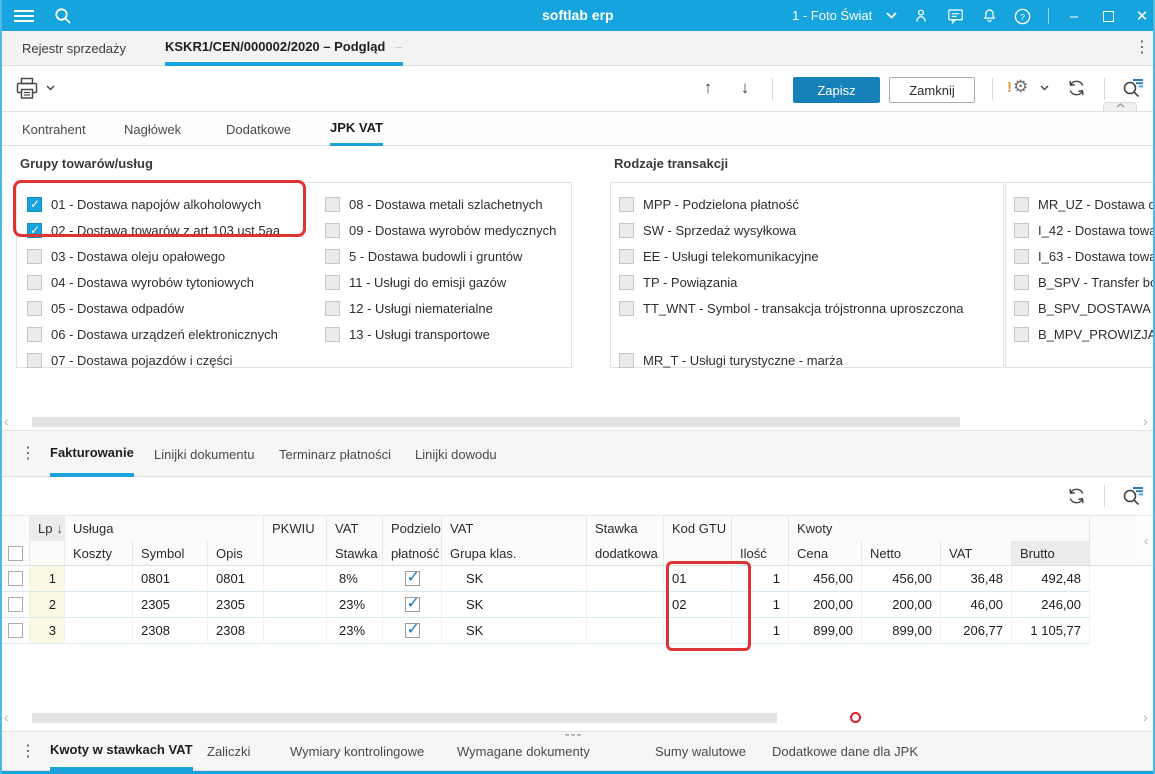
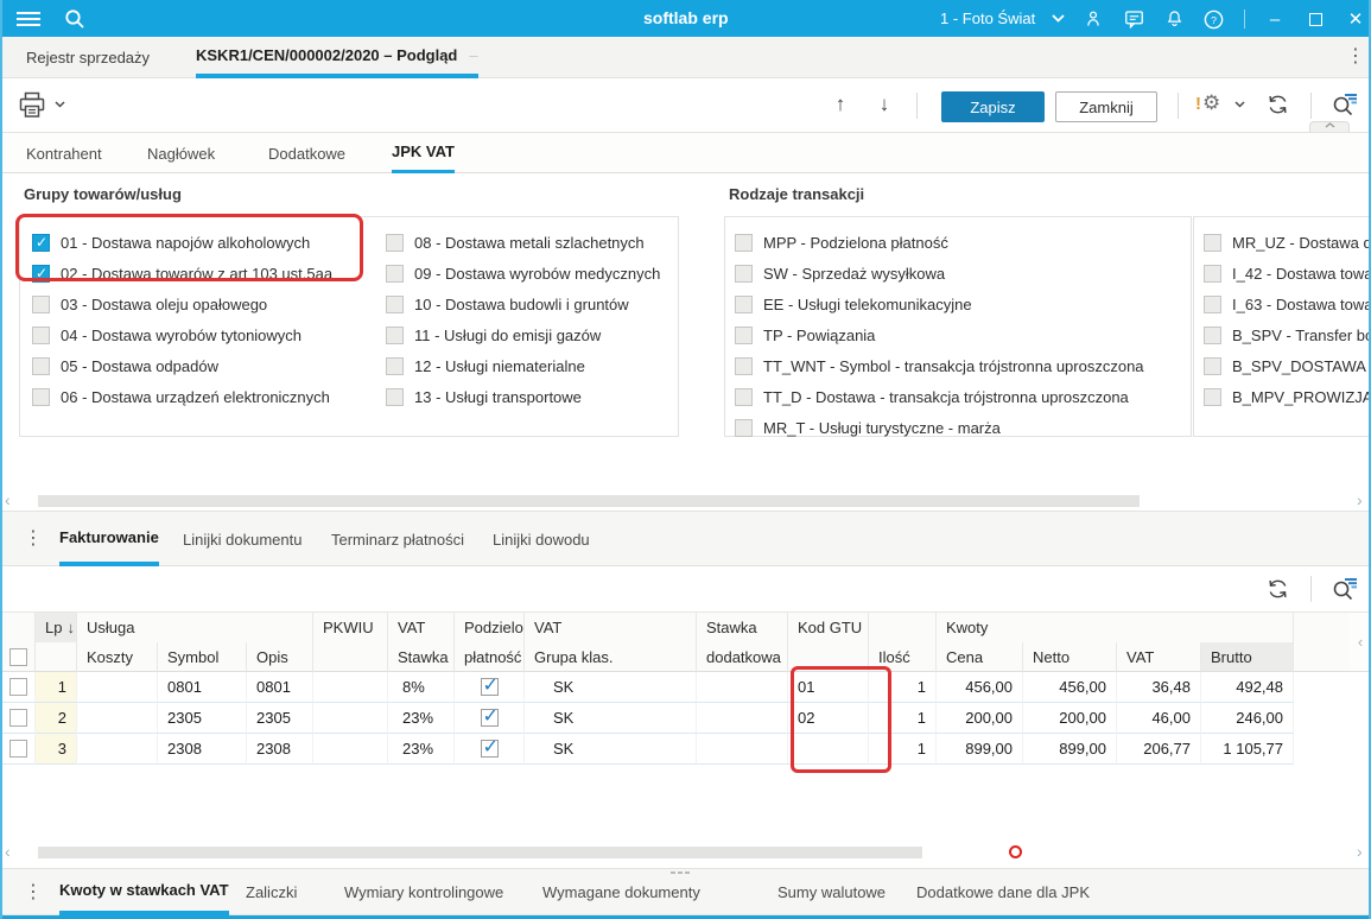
  softlab erp
  1 - Foto Świat
  ?
  –
  ✕
  Rejestr sprzedaży
  KSKR1/CEN/000002/2020 – Podgląd
  –
  ⋮
  ↑
  ↓
  Zapisz
  Zamknij
  !
  ⚙
  Kontrahent
  Nagłówek
  Dodatkowe
  JPK VAT
  Grupy towarów/usług
  01 - Dostawa napojów alkoholowych
  02 - Dostawa towarów z art 103 ust.5aa
  03 - Dostawa oleju opałowego
  04 - Dostawa wyrobów tytoniowych
  05 - Dostawa odpadów
  06 - Dostawa urządzeń elektronicznych
- 07 - Dostawa pojazdów i części
  08 - Dostawa metali szlachetnych
  09 - Dostawa wyrobów medycznych
- 5 - Dostawa budowli i gruntów
+ 10 - Dostawa budowli i gruntów
  11 - Usługi do emisji gazów
  12 - Usługi niematerialne
  13 - Usługi transportowe
  Rodzaje transakcji
  MPP - Podzielona płatność
  SW - Sprzedaż wysyłkowa
  EE - Usługi telekomunikacyjne
  TP - Powiązania
  TT_WNT - Symbol - transakcja trójstronna uproszczona
+ TT_D - Dostawa - transakcja trójstronna uproszczona
  MR_T - Usługi turystyczne - marża
  MR_UZ - Dostawa d
  I_42 - Dostawa towa
  I_63 - Dostawa towa
  B_SPV - Transfer b
  B_SPV_DOSTAWA
  B_MPV_PROWIZJA
  ‹
  ›
  ⋮
  Fakturowanie
  Linijki dokumentu
  Terminarz płatności
  Linijki dowodu
  Lp
  ↓
  Usługa
  PKWIU
  VAT
  Podzielo
  VAT
  Stawka
  Kod GTU
  Kwoty
  Koszty
  Symbol
  Opis
  Stawka
  płatność
  Grupa klas.
  dodatkowa
  Ilość
  Cena
  Netto
  VAT
  Brutto
  1
  0801
  0801
  8%
  SK
  01
  1
  456,00
  456,00
  36,48
  492,48
  2
  2305
  2305
  23%
  SK
  02
  1
  200,00
  200,00
  46,00
  246,00
  3
  2308
  2308
  23%
  SK
  1
  899,00
  899,00
  206,77
  1 105,77
  ‹
  ‹
  ›
  ⋮
  Kwoty w stawkach VAT
  Zaliczki
  Wymiary kontrolingowe
  Wymagane dokumenty
  Sumy walutowe
  Dodatkowe dane dla JPK
